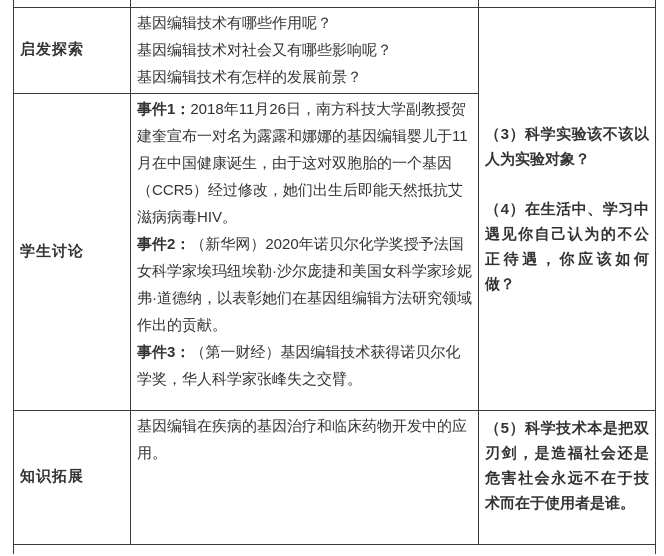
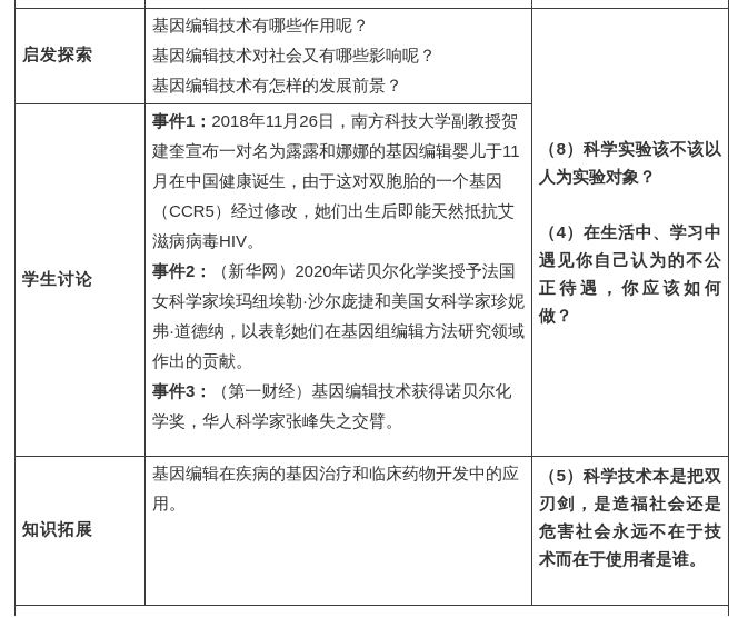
- 启发探索	基因编辑技术有哪些作用呢？ 基因编辑技术对社会又有哪些影响呢？ 基因编辑技术有怎样的发展前景？	（3）科学实验该不该以人为实验对象？ （4）在生活中、学习中遇见你自己认为的不公正待遇，你应该如何做？
+ 启发探索	基因编辑技术有哪些作用呢？ 基因编辑技术对社会又有哪些影响呢？ 基因编辑技术有怎样的发展前景？	（8）科学实验该不该以人为实验对象？ （4）在生活中、学习中遇见你自己认为的不公正待遇，你应该如何做？
  学生讨论	事件1：2018年11月26日，南方科技大学副教授贺建奎宣布一对名为露露和娜娜的基因编辑婴儿于11月在中国健康诞生，由于这对双胞胎的一个基因（CCR5）经过修改，她们出生后即能天然抵抗艾滋病病毒HIV。 事件2：（新华网）2020年诺贝尔化学奖授予法国女科学家埃玛纽埃勒·沙尔庞捷和美国女科学家珍妮弗·道德纳，以表彰她们在基因组编辑方法研究领域作出的贡献。 事件3：（第一财经）基因编辑技术获得诺贝尔化学奖，华人科学家张峰失之交臂。
  知识拓展	基因编辑在疾病的基因治疗和临床药物开发中的应用。	（5）科学技术本是把双刃剑，是造福社会还是危害社会永远不在于技术而在于使用者是谁。
